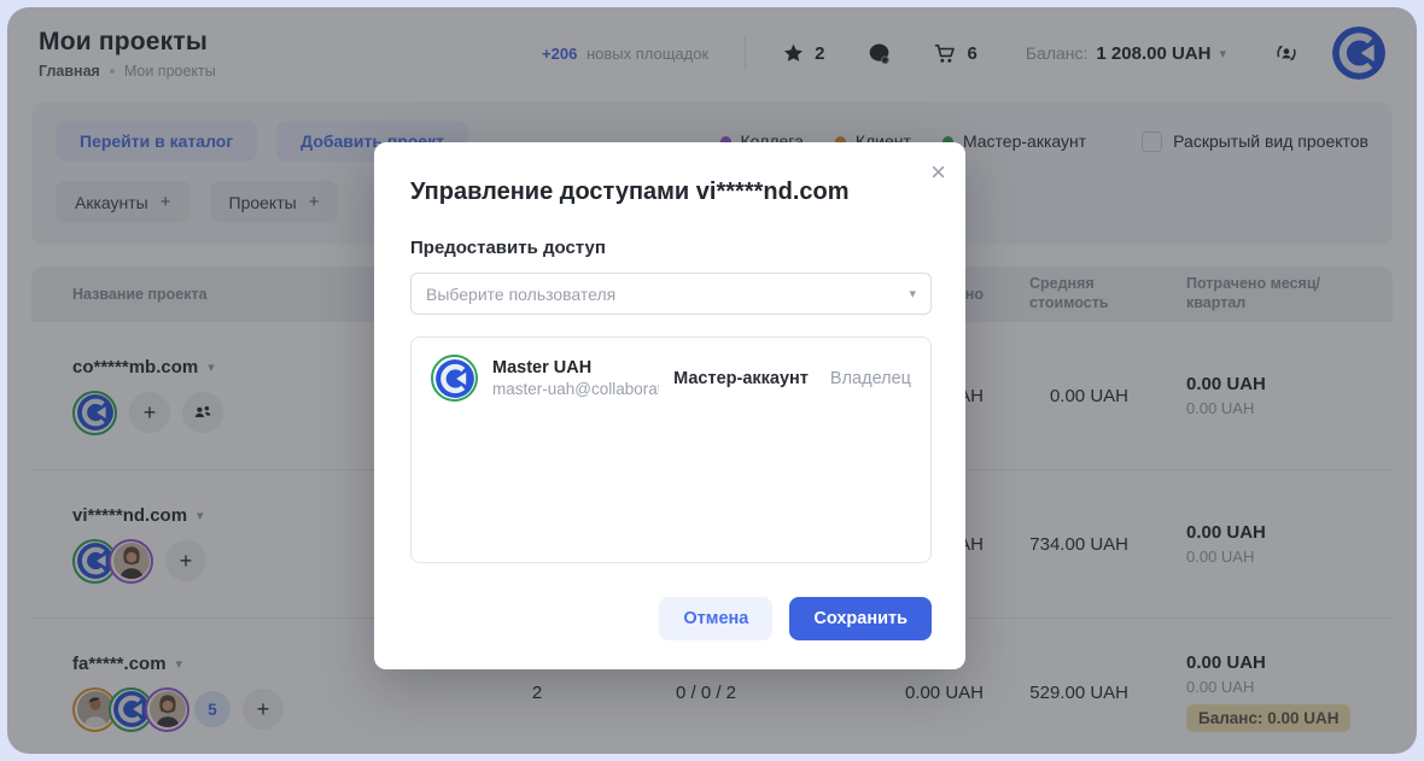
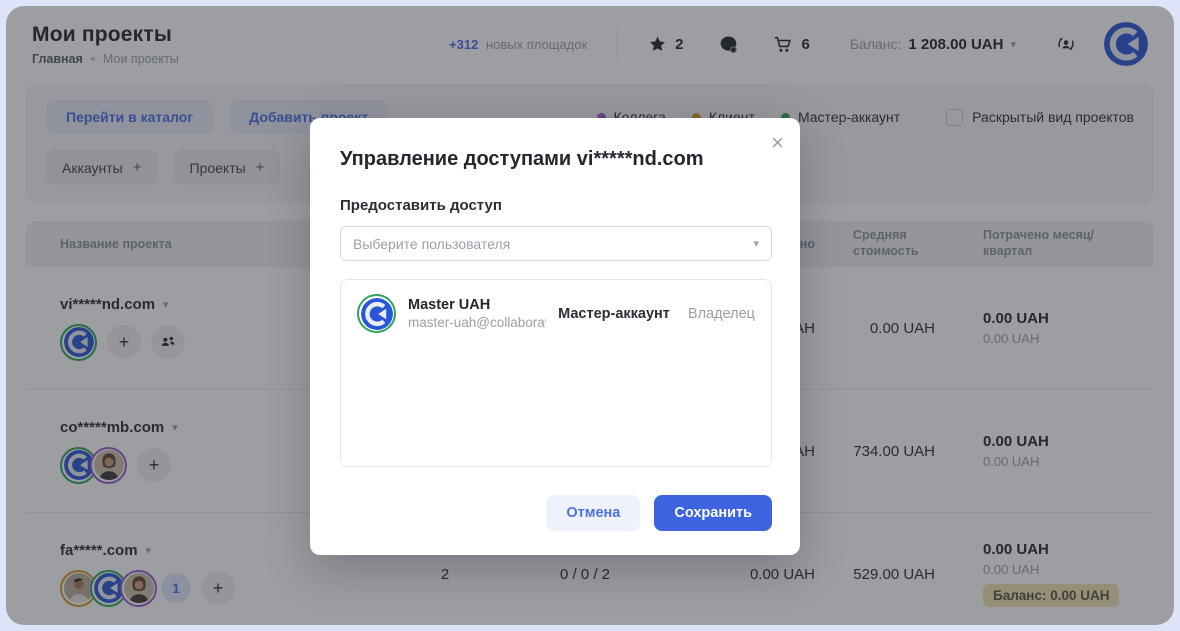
  Мои проекты
  Главная
  Мои проекты
- +206 новых площадок
+ +312 новых площадок
  2
  6
  Баланс:
  1 208.00 UAH
  ▾
  Перейти в каталог
  Добавить проект
  Коллега
  Клиент
  Мастер-аккаунт
  Раскрытый вид проектов
  Аккаунты
  +
  Проекты
  +
  Название проекта
  Средняя стоимость
  Потрачено месяц/квартал
- co*****mb.com
+ vi*****nd.com
  ▾
  +
  0.00 UAH
  0.00 UAH
  0.00 UAH
- vi*****nd.com
+ co*****mb.com
  ▾
  +
  734.00 UAH
  0.00 UAH
  0.00 UAH
  fa*****.com
  ▾
- 5
+ 1
  +
  2
  0 / 0 / 2
  0.00 UAH
  529.00 UAH
  0.00 UAH
  0.00 UAH
  Баланс: 0.00 UAH
  ×
  Управление доступами vi*****nd.com
  Предоставить доступ
  Выберите пользователя
  ▾
  Master UAH
  master-uah@collabora
  Мастер-аккаунт
  Владелец
  Отмена
  Сохранить
